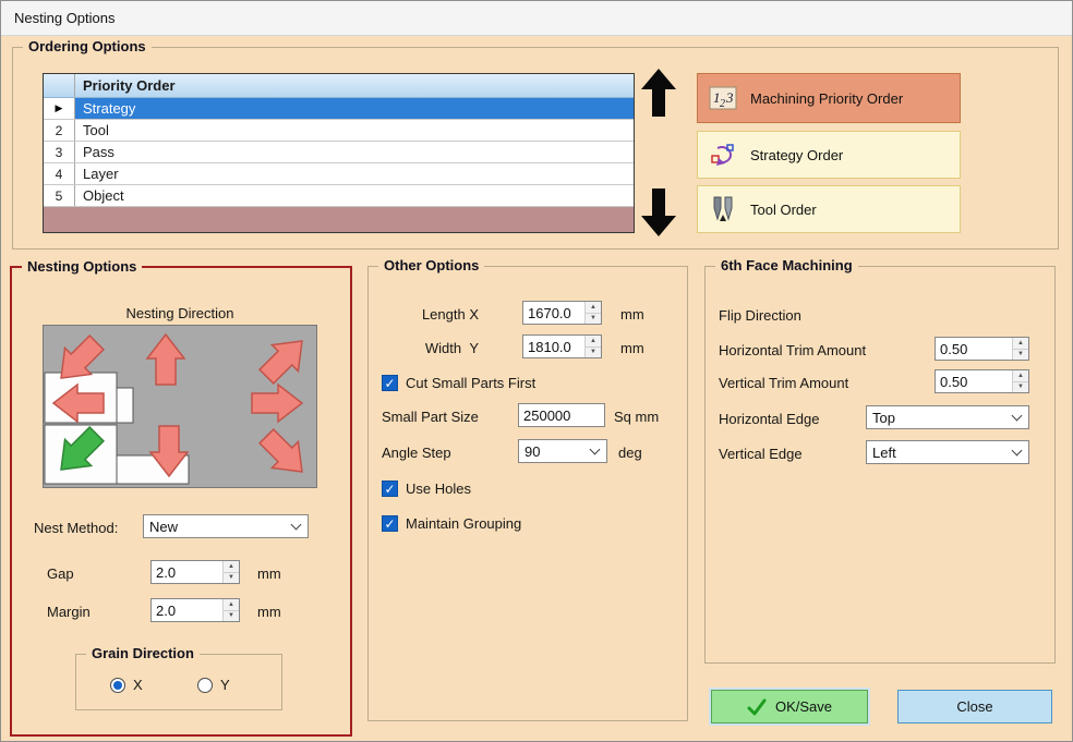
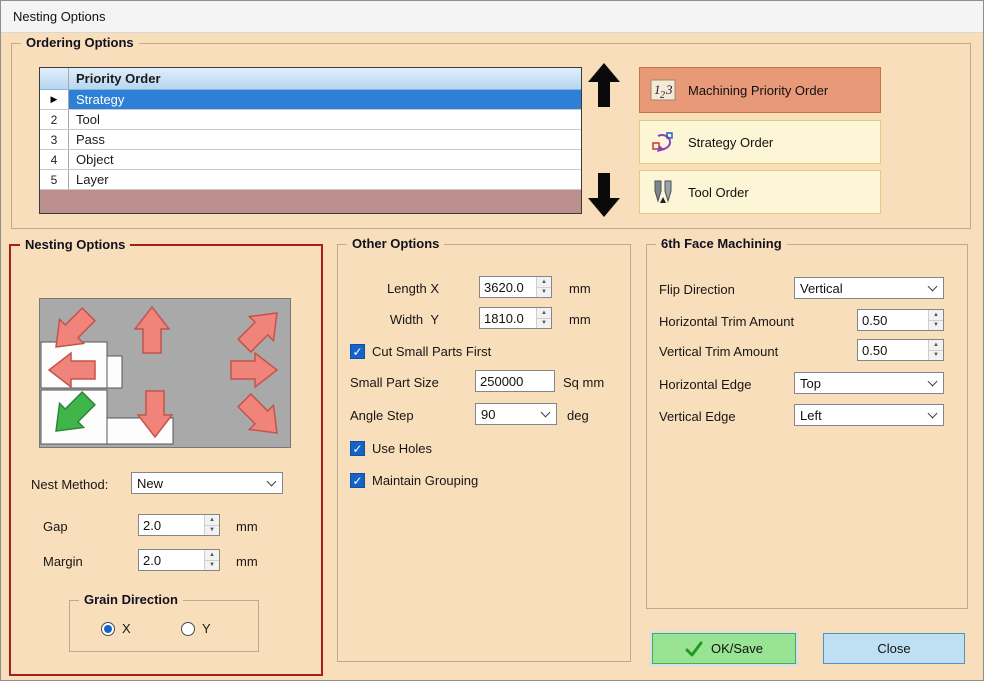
  Nesting Options
  Ordering Options
  Priority Order
  ▶
  Strategy
  2
  Tool
  3
  Pass
  4
- Layer
+ Object
  5
- Object
+ Layer
  1
  2
  3
  Machining Priority Order
  Strategy Order
  Tool Order
  Nesting Options
- Nesting Direction
  Nest Method:
  New
  Gap
  2.0
  mm
  Margin
  2.0
  mm
  Grain Direction
  X
  Y
  Other Options
  Length X
- 1670.0
+ 3620.0
  mm
  Width Y
  1810.0
  mm
  ✓
  Cut Small Parts First
  Small Part Size
  250000
  Sq mm
  Angle Step
  90
  deg
  ✓
  Use Holes
  ✓
  Maintain Grouping
  6th Face Machining
  Flip Direction
+ Vertical
  Horizontal Trim Amount
  0.50
  Vertical Trim Amount
  0.50
  Horizontal Edge
  Top
  Vertical Edge
  Left
  OK/Save
  Close
